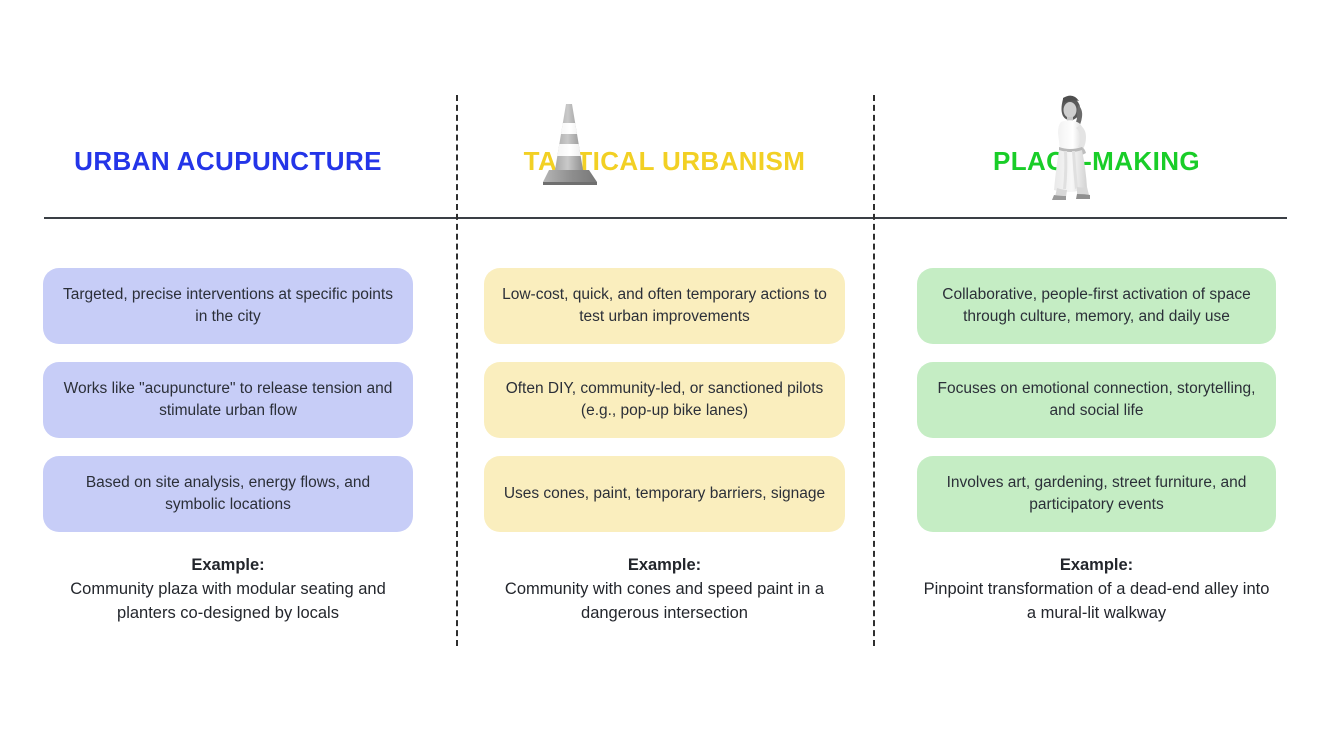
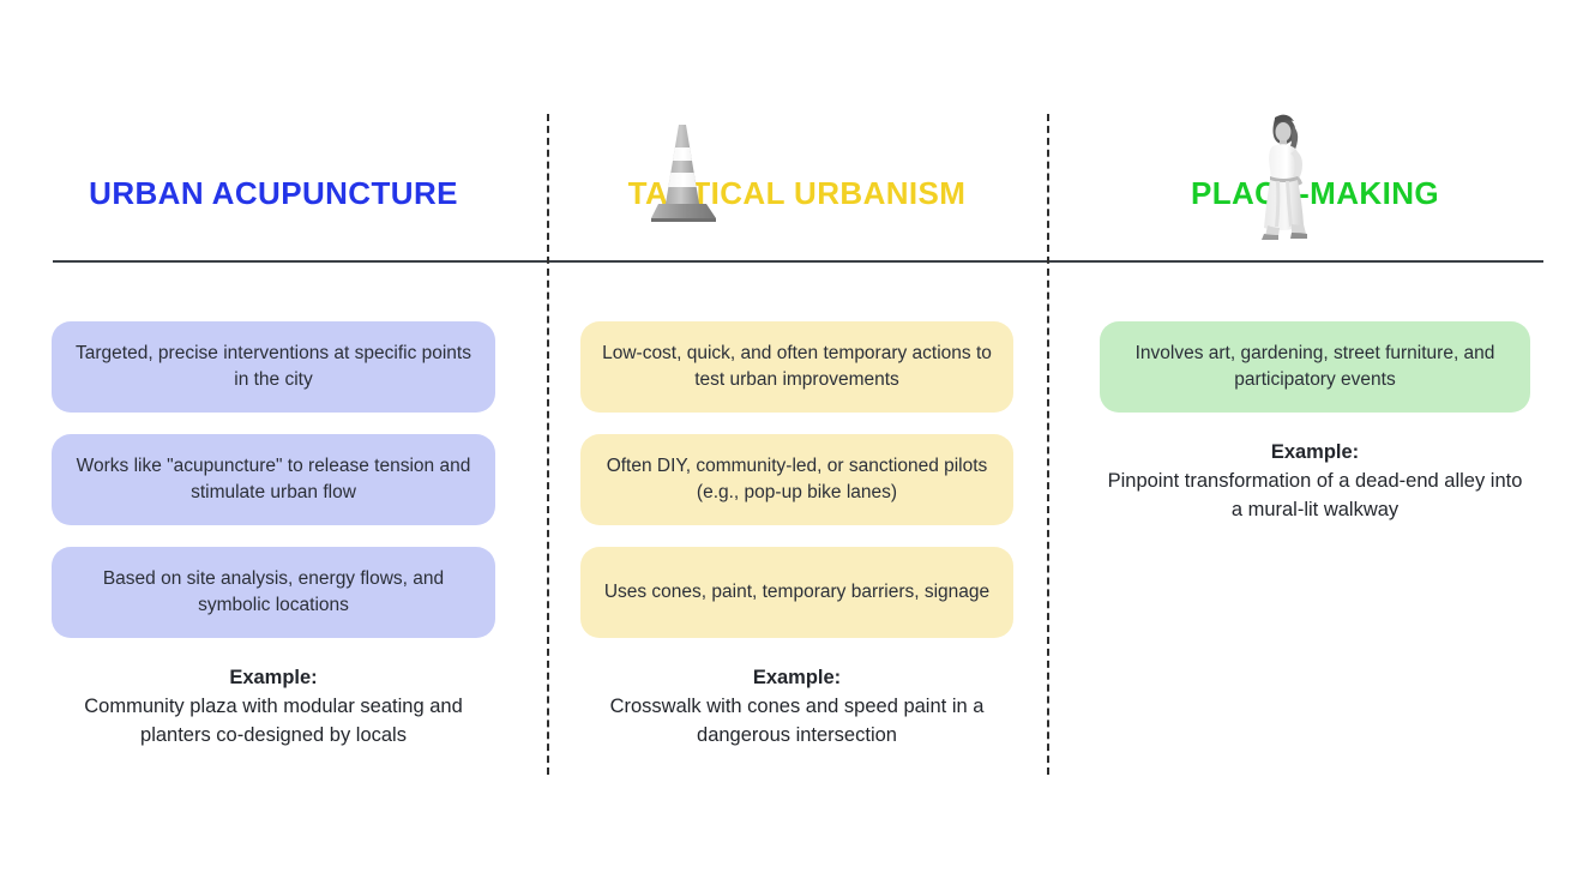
  URBAN ACUPUNCTURE
  Targeted, precise interventions at specific points in the city
  Works like "acupuncture" to release tension and stimulate urban flow
  Based on site analysis, energy flows, and symbolic locations
  Example:
  Community plaza with modular seating and planters co-designed by locals
  TATICAL URBANISM
  Low-cost, quick, and often temporary actions to test urban improvements
  Often DIY, community-led, or sanctioned pilots (e.g., pop-up bike lanes)
  Uses cones, paint, temporary barriers, signage
  Example:
- Community with cones and speed paint in a dangerous intersection
+ Crosswalk with cones and speed paint in a dangerous intersection
  PLAC-MAKING
- Collaborative, people-first activation of space through culture, memory, and daily use
- Focuses on emotional connection, storytelling, and social life
  Involves art, gardening, street furniture, and participatory events
  Example:
  Pinpoint transformation of a dead-end alley into a mural-lit walkway
